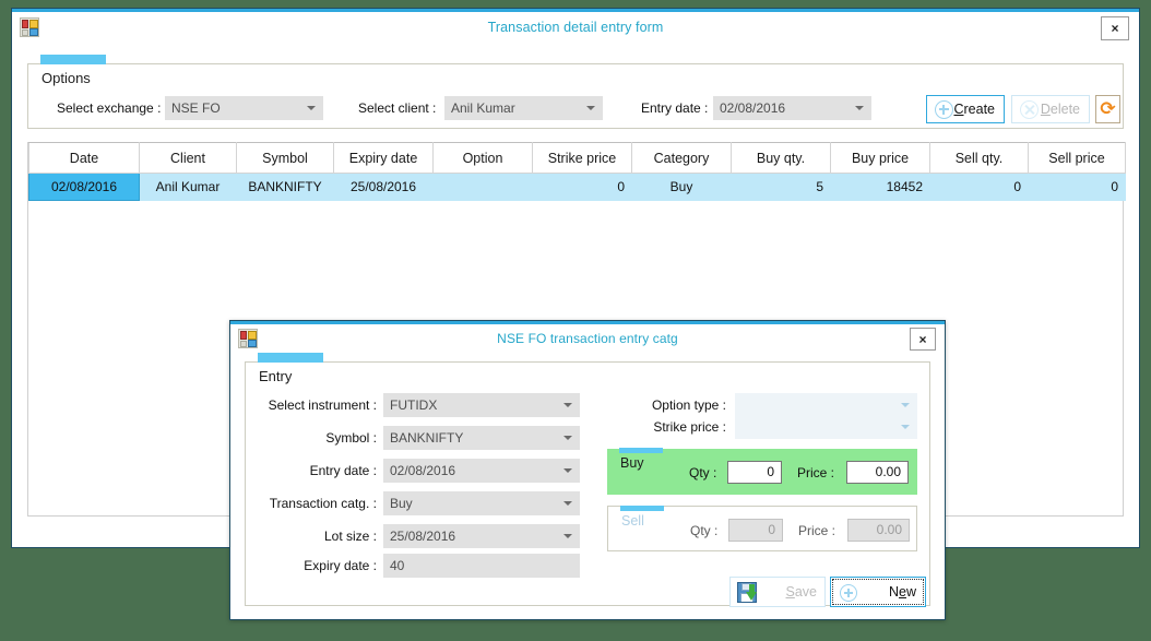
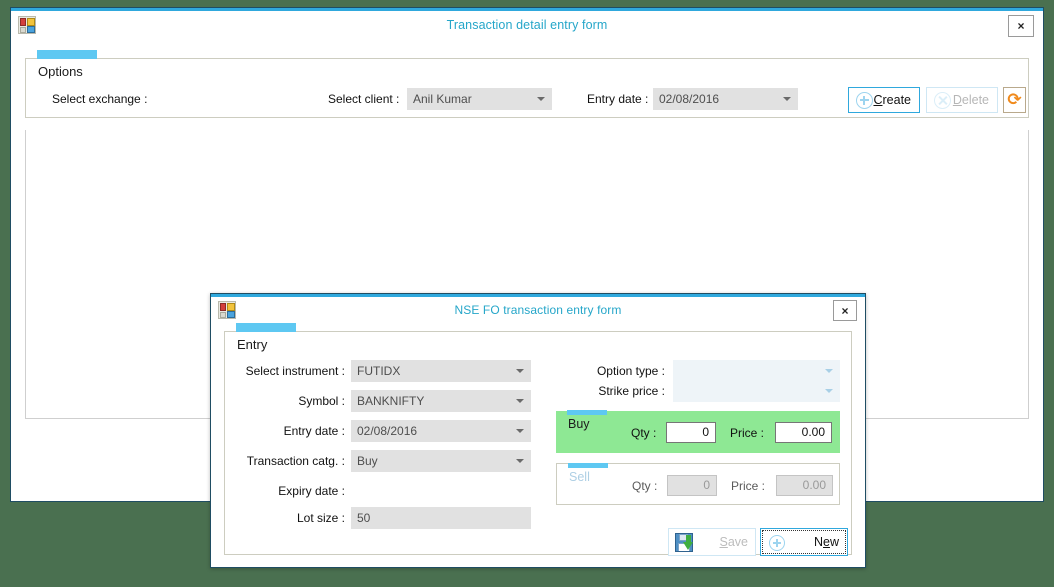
  Transaction detail entry form
  ×
  Options
  Select exchange :
- NSE FO
  Select client :
  Anil Kumar
  Entry date :
  02/08/2016
  Create
  Delete
  ⟳
- Date	Client	Symbol	Expiry date	Option	Strike price	Category	Buy qty.	Buy price	Sell qty.	Sell price
- 02/08/2016	Anil Kumar	BANKNIFTY	25/08/2016		0	Buy	5	18452	0	0
- NSE FO transaction entry catg
+ NSE FO transaction entry form
  ×
  Entry
  Select instrument :
  FUTIDX
  Symbol :
  BANKNIFTY
  Entry date :
  02/08/2016
  Transaction catg. :
  Buy
- Lot size :
+ Expiry date :
- 25/08/2016
- Expiry date :
+ Lot size :
- 40
+ 50
  Option type :
  Strike price :
  Buy
  Qty :
  0
  Price :
  0.00
  Sell
  Qty :
  0
  Price :
  0.00
  Save
  New
